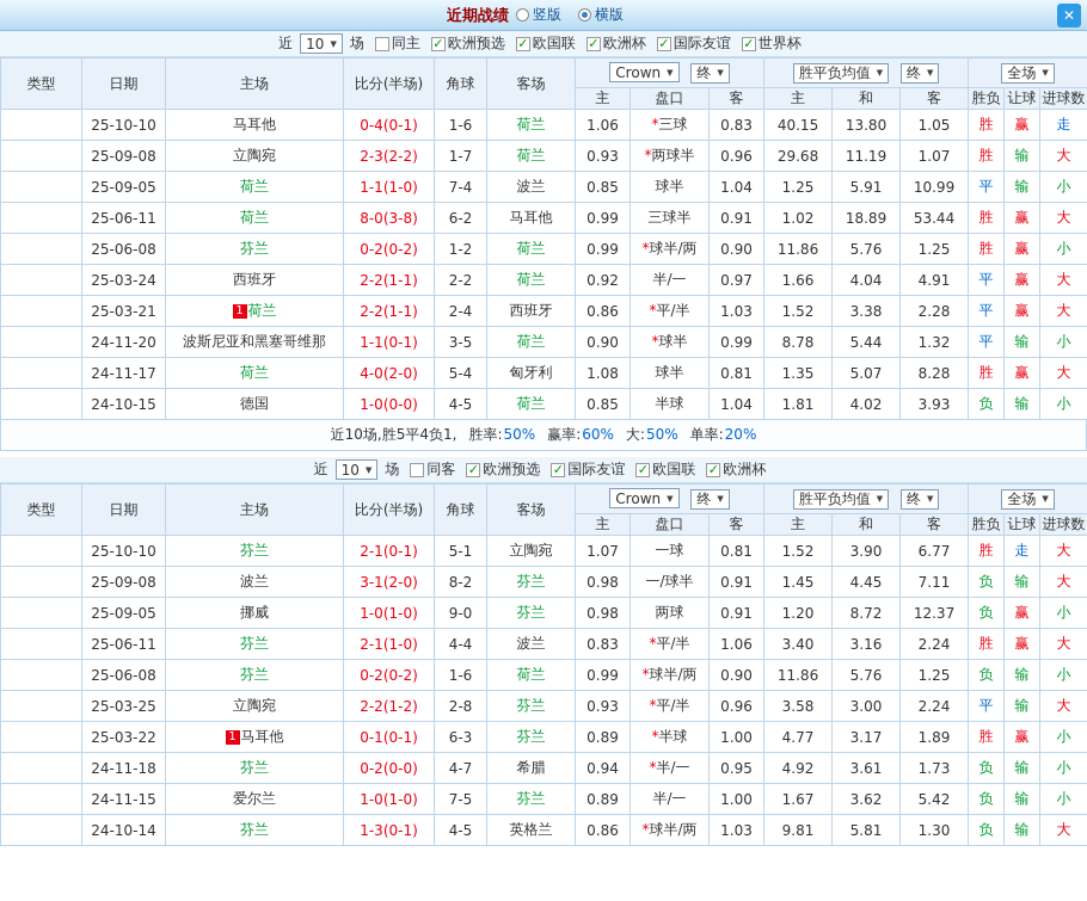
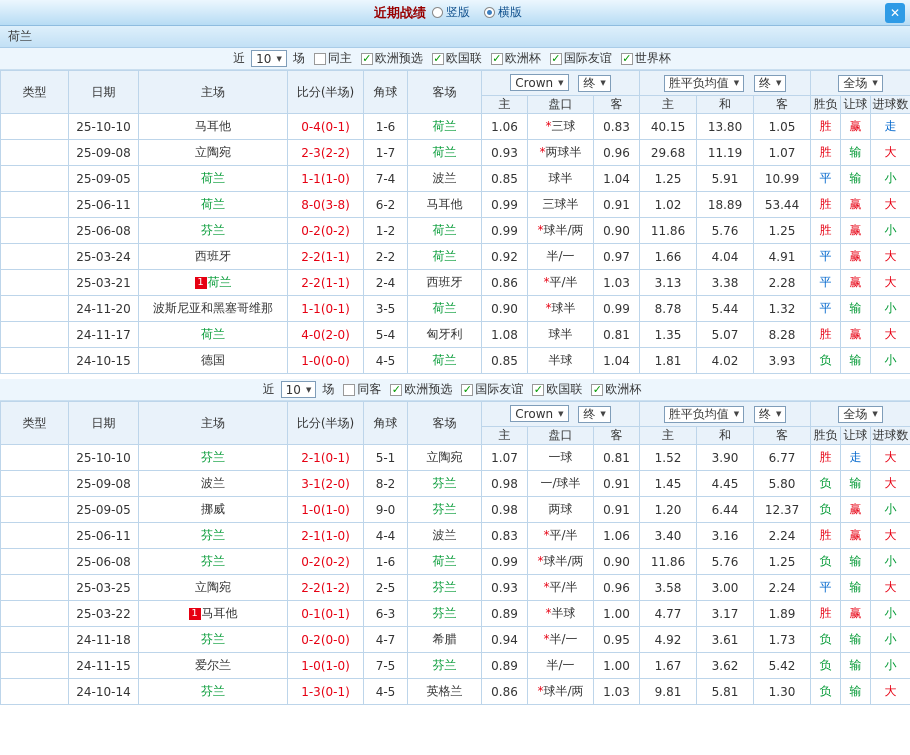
  近期战绩
  竖版
  横版
  ✕
+ 荷兰
  近
  10
  ▼
  场
  同主
  ✓
  欧洲预选
  ✓
  欧国联
  ✓
  欧洲杯
  ✓
  国际友谊
  ✓
  世界杯
  类型	日期	主场	比分(半场)	角球	客场	Crown ▼ 终 ▼	胜平负均值 ▼ 终 ▼	全场 ▼
  主	盘口	客	主	和	客	胜负	让球	进球数
  	25-10-10	马耳他	0-4(0-1)	1-6	荷兰	1.06	*三球	0.83	40.15	13.80	1.05	胜	赢	走
  	25-09-08	立陶宛	2-3(2-2)	1-7	荷兰	0.93	*两球半	0.96	29.68	11.19	1.07	胜	输	大
  	25-09-05	荷兰	1-1(1-0)	7-4	波兰	0.85	球半	1.04	1.25	5.91	10.99	平	输	小
  	25-06-11	荷兰	8-0(3-8)	6-2	马耳他	0.99	三球半	0.91	1.02	18.89	53.44	胜	赢	大
  	25-06-08	芬兰	0-2(0-2)	1-2	荷兰	0.99	*球半/两	0.90	11.86	5.76	1.25	胜	赢	小
  	25-03-24	西班牙	2-2(1-1)	2-2	荷兰	0.92	半/一	0.97	1.66	4.04	4.91	平	赢	大
- 	25-03-21	1 荷兰	2-2(1-1)	2-4	西班牙	0.86	*平/半	1.03	1.52	3.38	2.28	平	赢	大
+ 	25-03-21	1 荷兰	2-2(1-1)	2-4	西班牙	0.86	*平/半	1.03	3.13	3.38	2.28	平	赢	大
  	24-11-20	波斯尼亚和黑塞哥维那	1-1(0-1)	3-5	荷兰	0.90	*球半	0.99	8.78	5.44	1.32	平	输	小
  	24-11-17	荷兰	4-0(2-0)	5-4	匈牙利	1.08	球半	0.81	1.35	5.07	8.28	胜	赢	大
  	24-10-15	德国	1-0(0-0)	4-5	荷兰	0.85	半球	1.04	1.81	4.02	3.93	负	输	小
- 近10场,胜5平4负1,
- 胜率:50%
- 赢率:60%
- 大:50%
- 单率:20%
  近
  10
  ▼
  场
  同客
  ✓
  欧洲预选
  ✓
  国际友谊
  ✓
  欧国联
  ✓
  欧洲杯
  类型	日期	主场	比分(半场)	角球	客场	Crown ▼ 终 ▼	胜平负均值 ▼ 终 ▼	全场 ▼
  主	盘口	客	主	和	客	胜负	让球	进球数
  	25-10-10	芬兰	2-1(0-1)	5-1	立陶宛	1.07	一球	0.81	1.52	3.90	6.77	胜	走	大
- 	25-09-08	波兰	3-1(2-0)	8-2	芬兰	0.98	一/球半	0.91	1.45	4.45	7.11	负	输	大
+ 	25-09-08	波兰	3-1(2-0)	8-2	芬兰	0.98	一/球半	0.91	1.45	4.45	5.80	负	输	大
- 	25-09-05	挪威	1-0(1-0)	9-0	芬兰	0.98	两球	0.91	1.20	8.72	12.37	负	赢	小
+ 	25-09-05	挪威	1-0(1-0)	9-0	芬兰	0.98	两球	0.91	1.20	6.44	12.37	负	赢	小
  	25-06-11	芬兰	2-1(1-0)	4-4	波兰	0.83	*平/半	1.06	3.40	3.16	2.24	胜	赢	大
  	25-06-08	芬兰	0-2(0-2)	1-6	荷兰	0.99	*球半/两	0.90	11.86	5.76	1.25	负	输	小
- 	25-03-25	立陶宛	2-2(1-2)	2-8	芬兰	0.93	*平/半	0.96	3.58	3.00	2.24	平	输	大
+ 	25-03-25	立陶宛	2-2(1-2)	2-5	芬兰	0.93	*平/半	0.96	3.58	3.00	2.24	平	输	大
  	25-03-22	1 马耳他	0-1(0-1)	6-3	芬兰	0.89	*半球	1.00	4.77	3.17	1.89	胜	赢	小
  	24-11-18	芬兰	0-2(0-0)	4-7	希腊	0.94	*半/一	0.95	4.92	3.61	1.73	负	输	小
  	24-11-15	爱尔兰	1-0(1-0)	7-5	芬兰	0.89	半/一	1.00	1.67	3.62	5.42	负	输	小
  	24-10-14	芬兰	1-3(0-1)	4-5	英格兰	0.86	*球半/两	1.03	9.81	5.81	1.30	负	输	大
